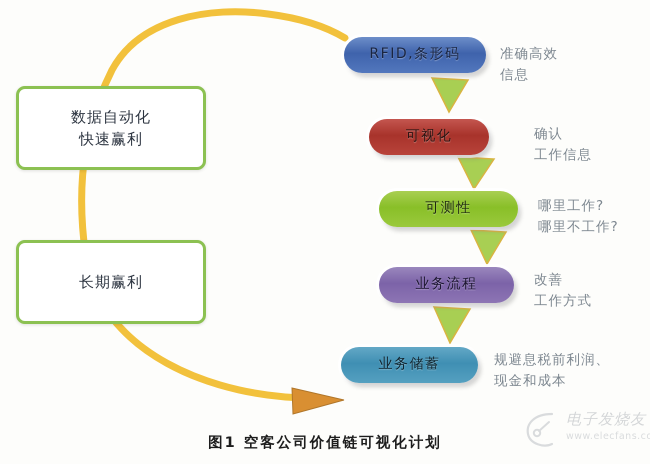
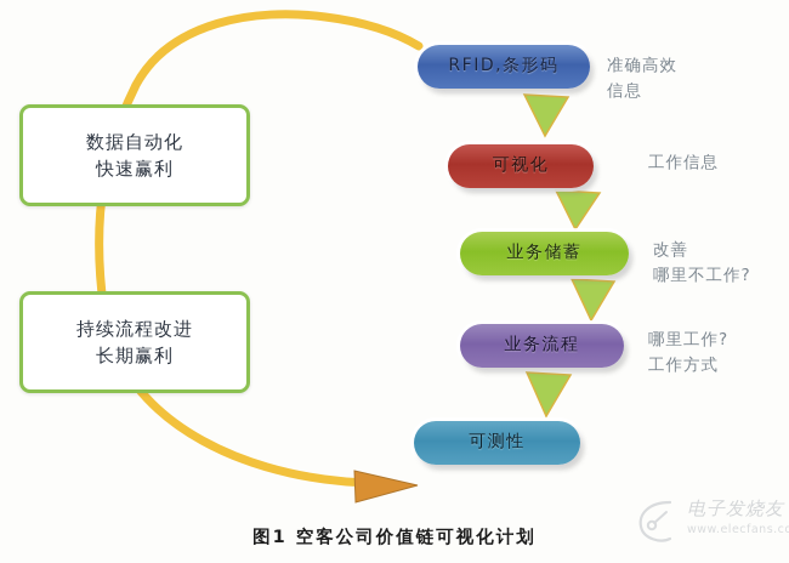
  数据自动化
  快速赢利
+ 持续流程改进
  长期赢利
  RFID,条形码
  可视化
- 可测性
+ 业务储蓄
  业务流程
- 业务储蓄
+ 可测性
  准确高效
  信息
- 确认
  工作信息
- 哪里工作?
+ 改善
  哪里不工作?
- 改善
+ 哪里工作?
  工作方式
- 规避息税前利润、
- 现金和成本
  图1 空客公司价值链可视化计划
  电子发烧友
  www.elecfans.c
